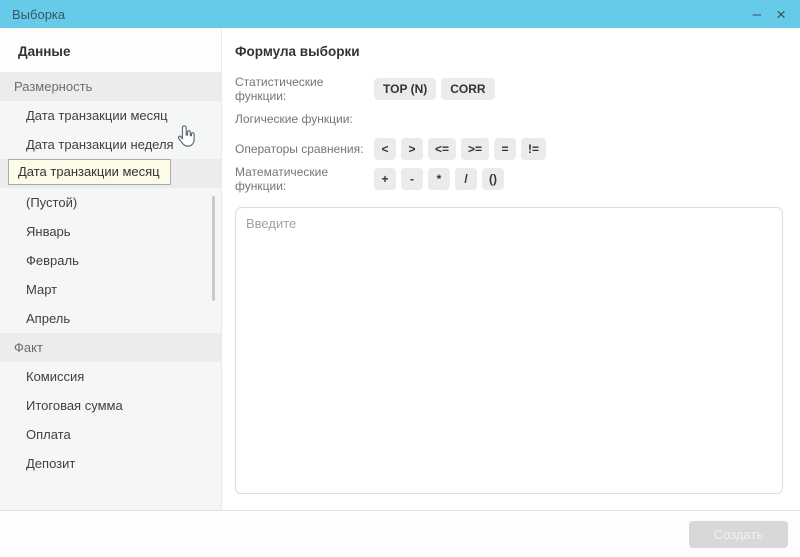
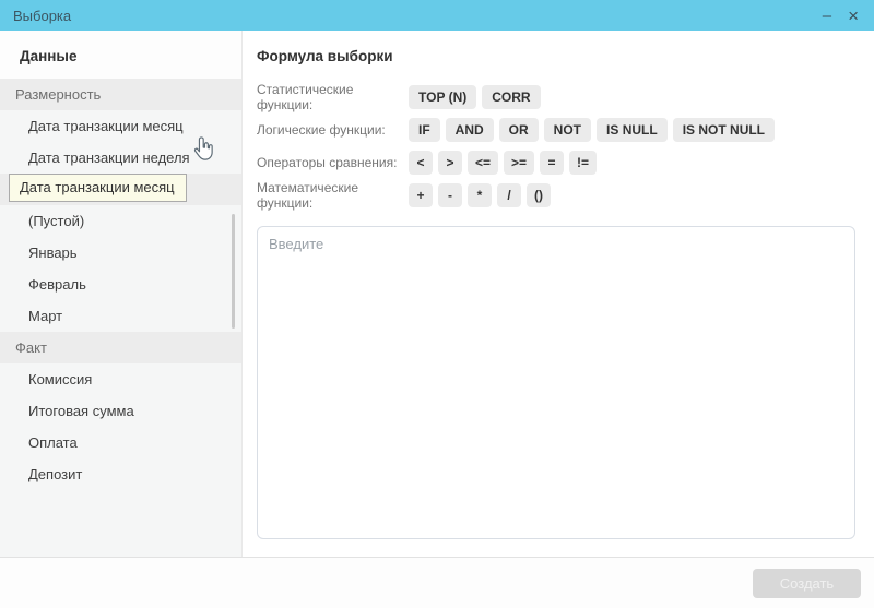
  Выборка
  –
  ×
  Данные
  Размерность
  Дата транзакции месяц
  Дата транзакции неделя
  (Пустой)
  Январь
  Февраль
  Март
- Апрель
  Факт
  Комиссия
  Итоговая сумма
  Оплата
  Депозит
  Формула выборки
  Статистические функции:
  TOP (N)
  CORR
  Логические функции:
+ IF
+ AND
+ OR
+ NOT
+ IS NULL
+ IS NOT NULL
  Операторы сравнения:
  <
  >
  <=
  >=
  =
  !=
  Математические функции:
  +
  -
  *
  /
  ()
  Введите
  Создать
  Дата транзакции месяц
